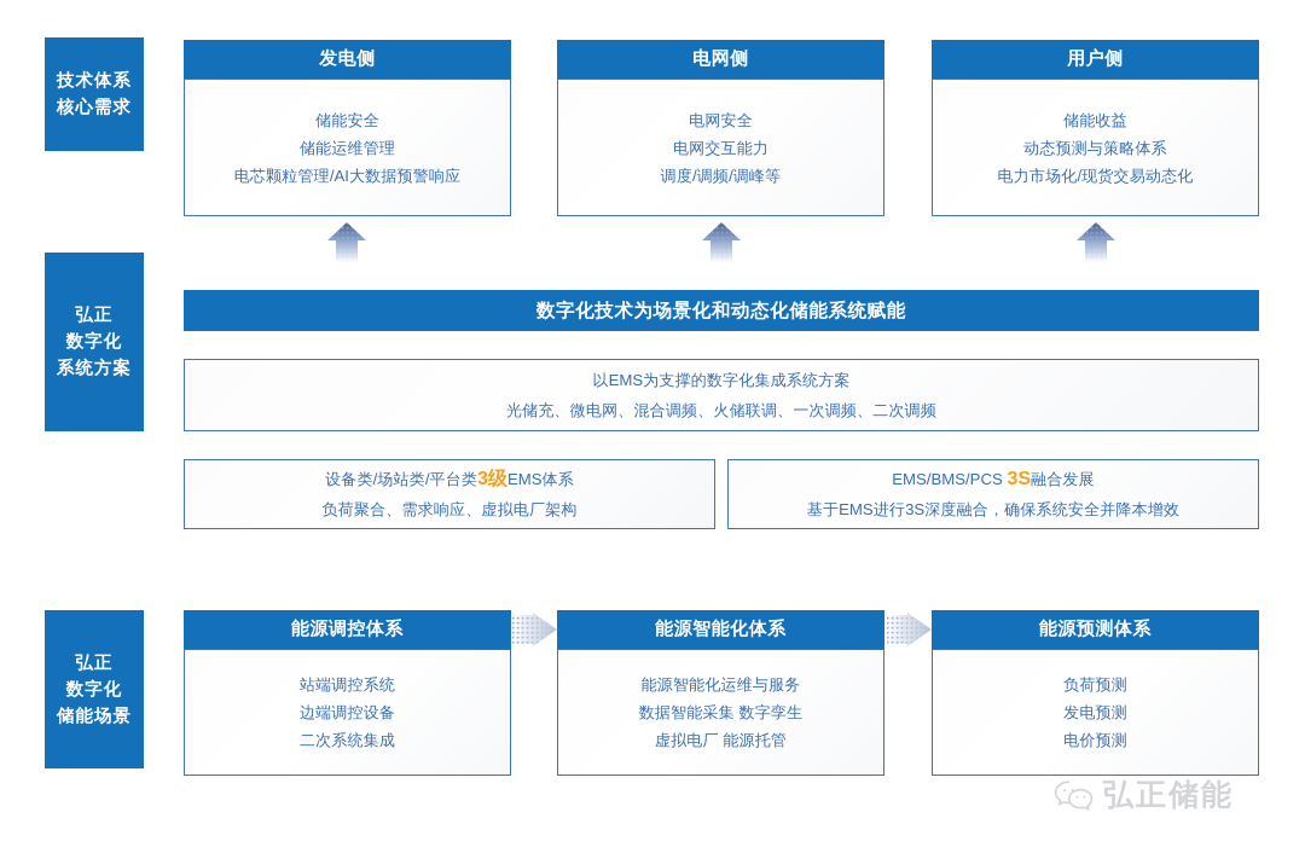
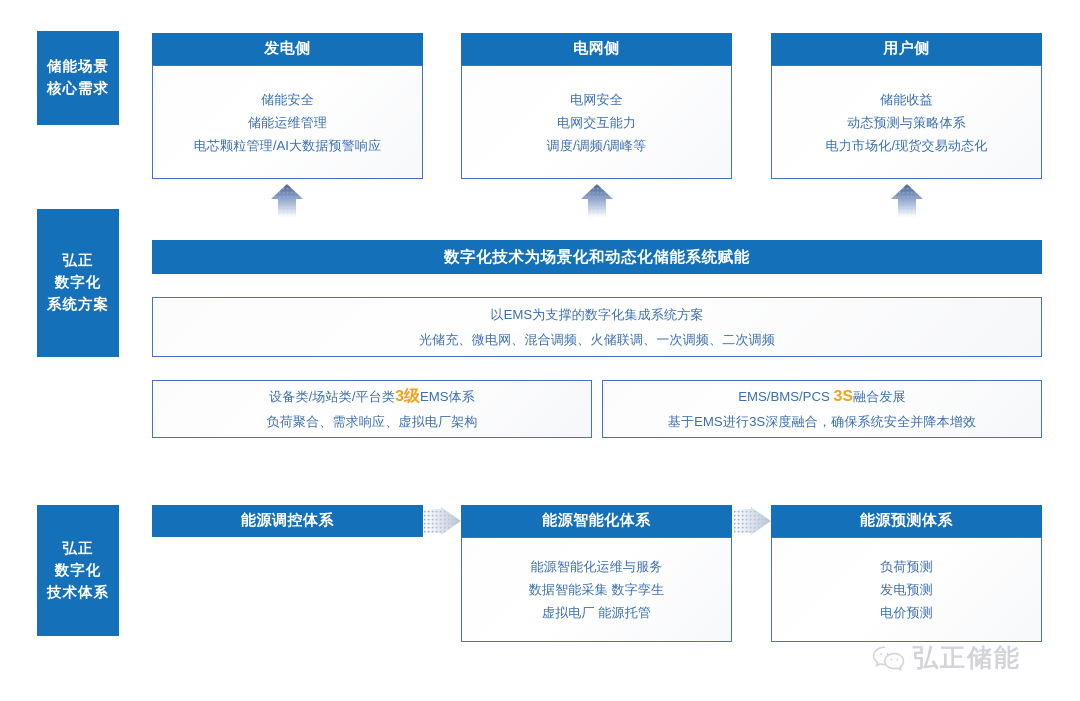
- 技术体系
+ 储能场景
  核心需求
  发电侧
  储能安全
  储能运维管理
  电芯颗粒管理/AI大数据预警响应
  电网侧
  电网安全
  电网交互能力
  调度/调频/调峰等
  用户侧
  储能收益
  动态预测与策略体系
  电力市场化/现货交易动态化
  弘正
  数字化
  系统方案
  数字化技术为场景化和动态化储能系统赋能
  以EMS为支撑的数字化集成系统方案
  光储充、微电网、混合调频、火储联调、一次调频、二次调频
  设备类/场站类/平台类3级EMS体系
  负荷聚合、需求响应、虚拟电厂架构
  EMS/BMS/PCS 3S融合发展
  基于EMS进行3S深度融合，确保系统安全并降本增效
  弘正
  数字化
- 储能场景
+ 技术体系
  能源调控体系
- 站端调控系统
- 边端调控设备
- 二次系统集成
  能源智能化体系
  能源智能化运维与服务
  数据智能采集 数字孪生
  虚拟电厂 能源托管
  能源预测体系
  负荷预测
  发电预测
  电价预测
  弘正储能
